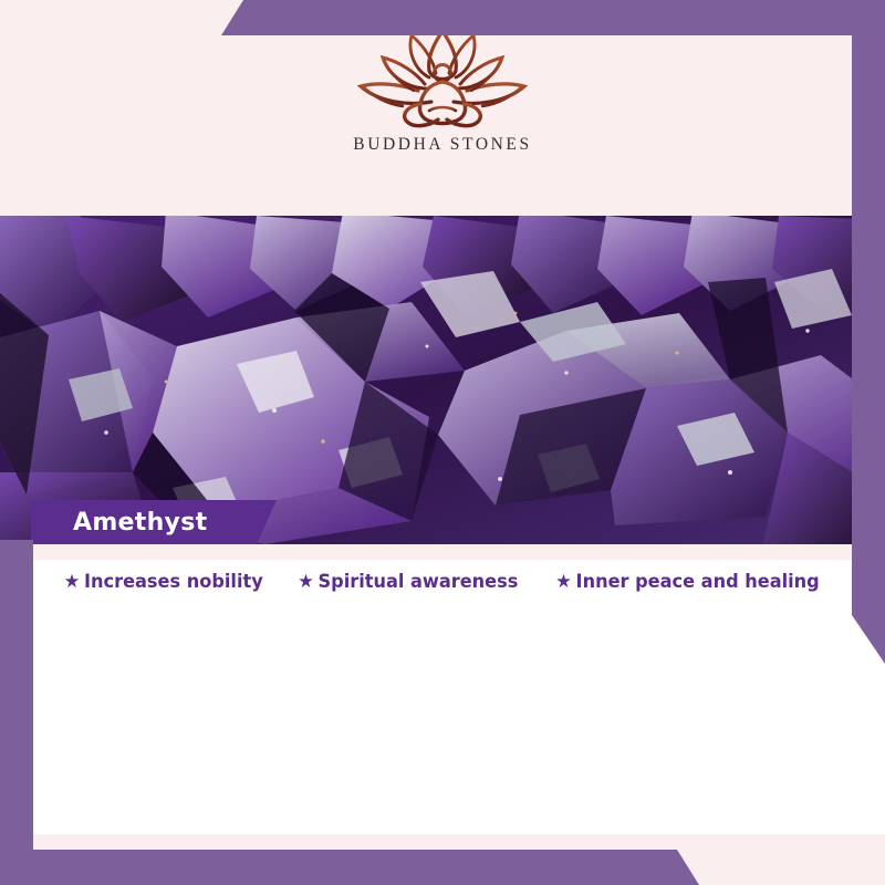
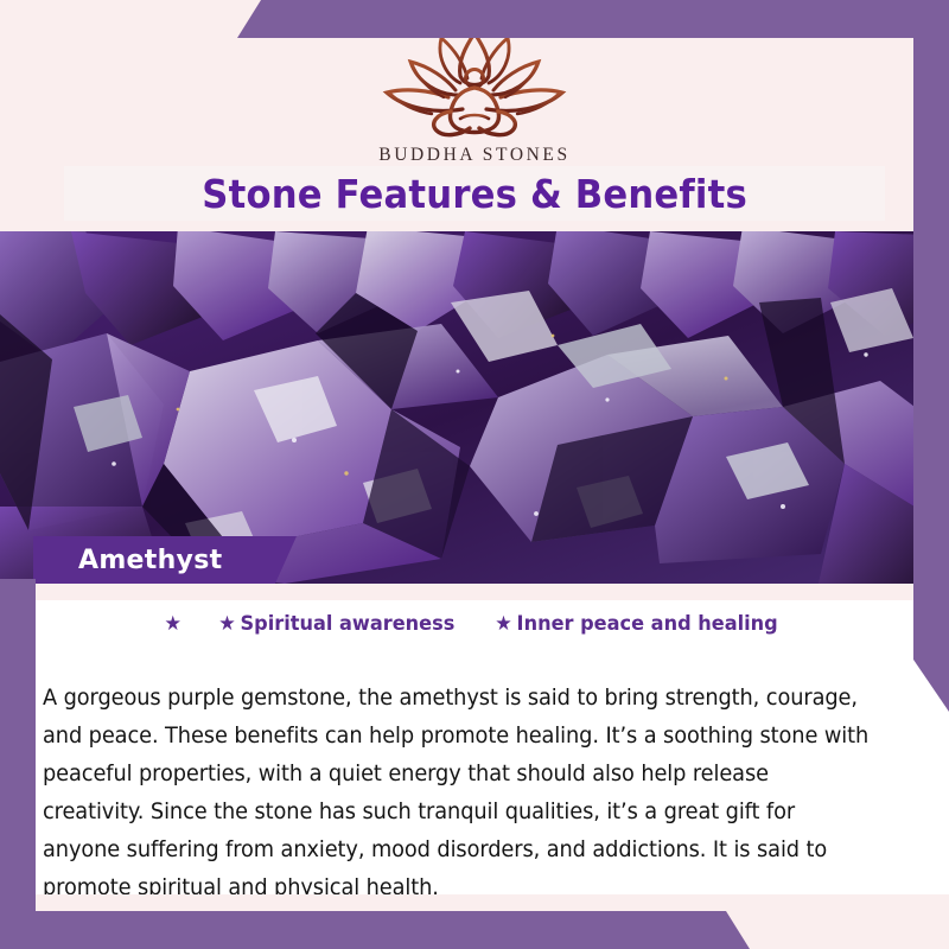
  BUDDHA STONES
+ Stone Features & Benefits
  Amethyst
  ★
- Increases nobility
  ★
  Spiritual awareness
  ★
  Inner peace and healing
+ A gorgeous purple gemstone, the amethyst is said to bring strength, courage, and peace. These benefits can help promote healing. It’s a soothing stone with peaceful properties, with a quiet energy that should also help release creativity. Since the stone has such tranquil qualities, it’s a great gift for anyone suffering from anxiety, mood disorders, and addictions. It is said to promote spiritual and physical health.
